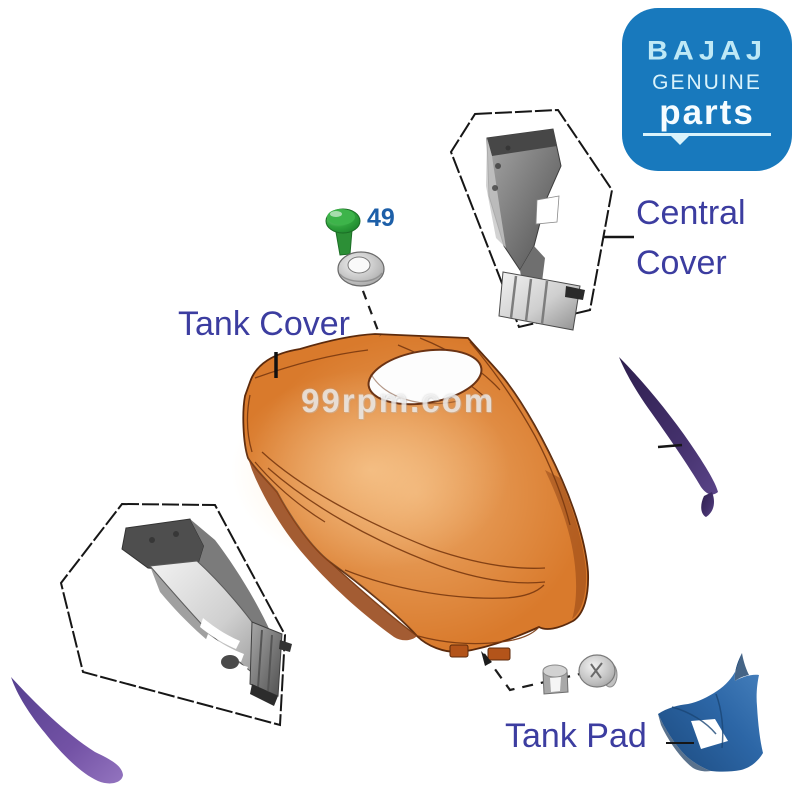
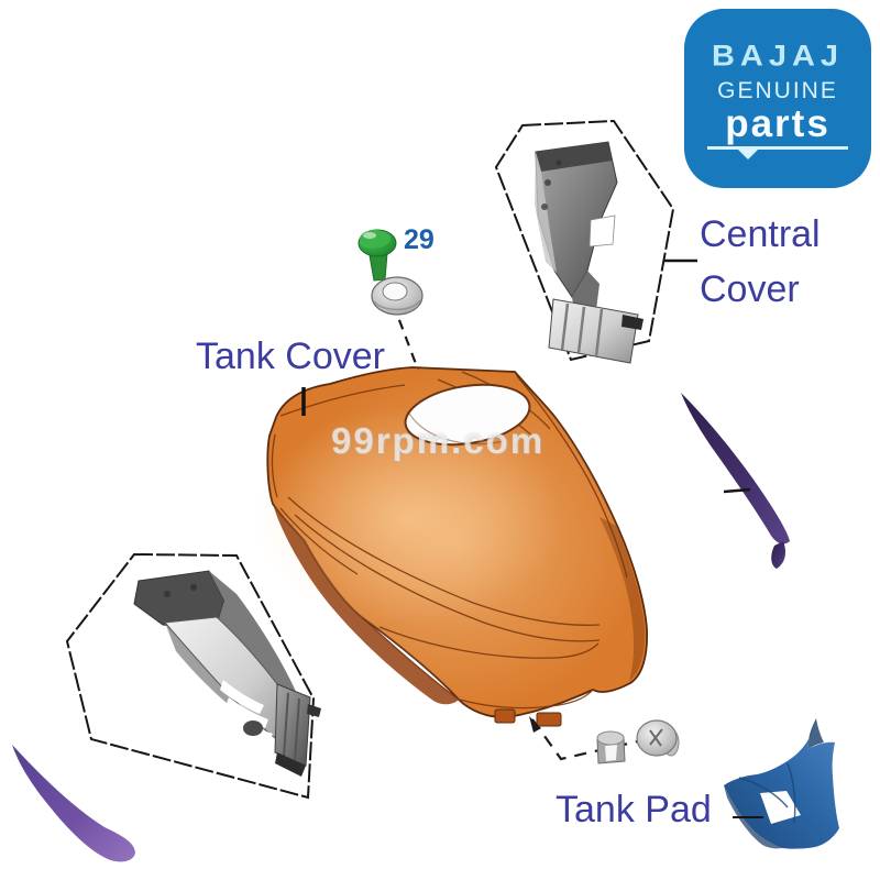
  Tank Cover
  Central
  Cover
  Tank Pad
- 49
+ 29
  99rpm.com
  BAJAJ
  GENUINE
  parts
